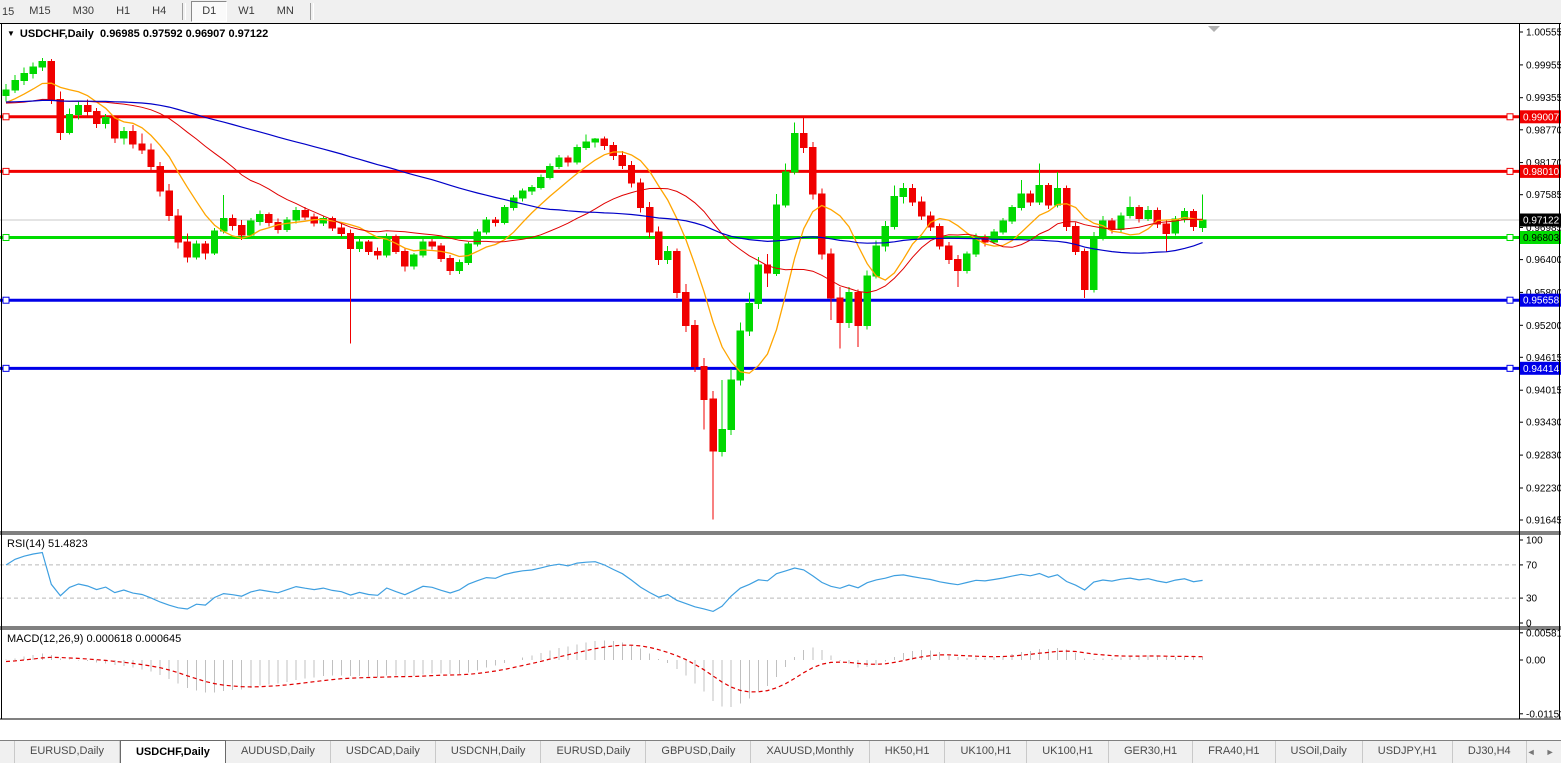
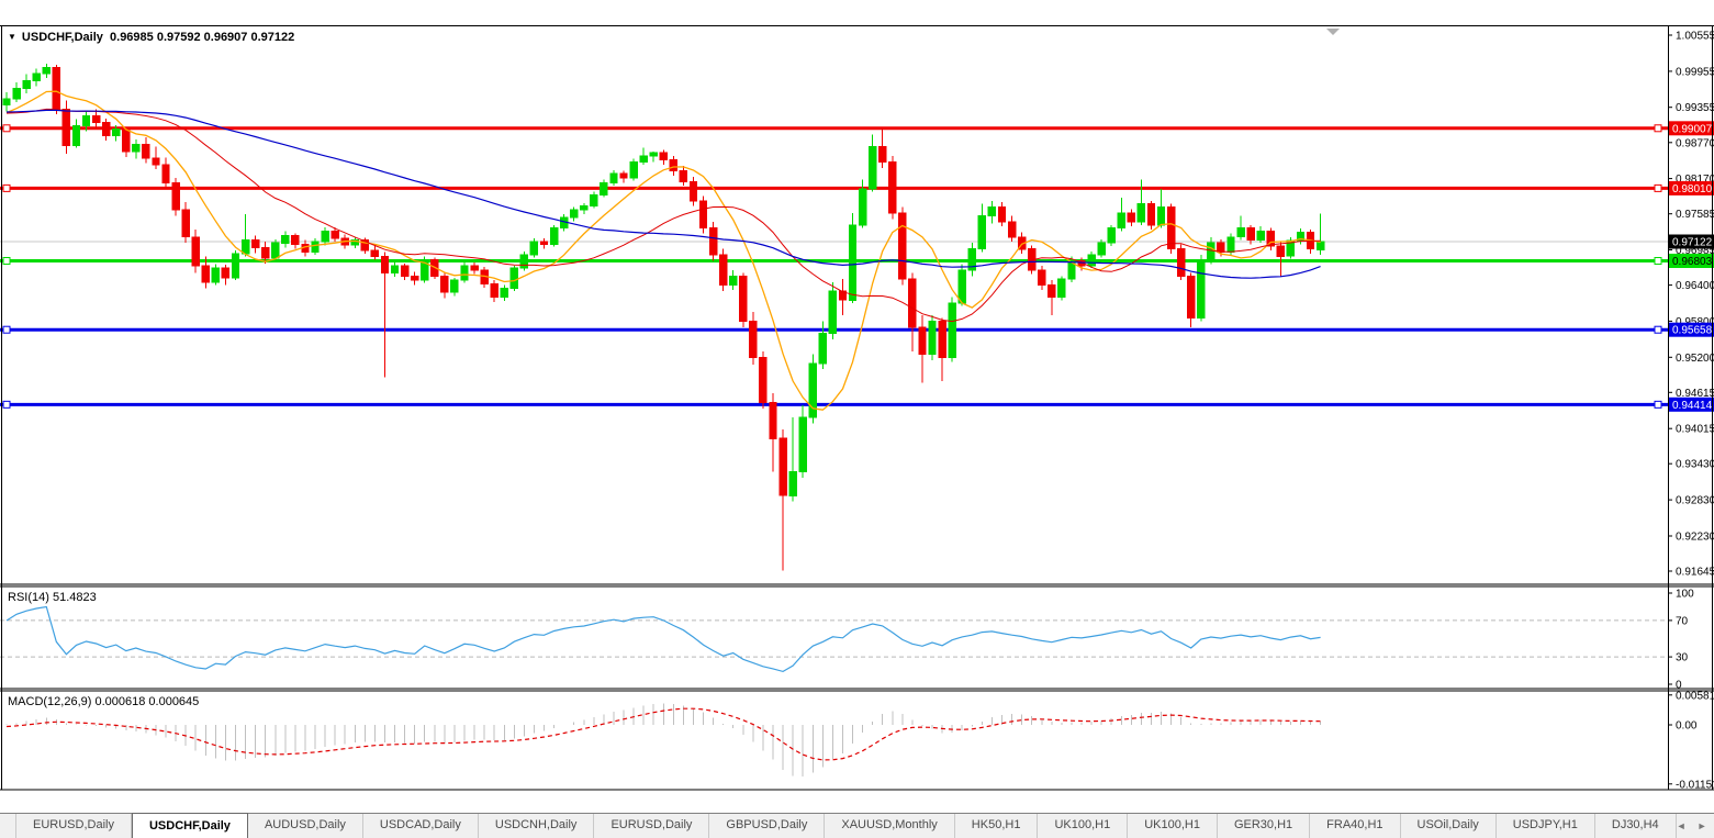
- 15
- M15
- M30
- H1
- H4
- D1
- W1
- MN
  ▼ USDCHF,Daily 0.96985 0.97592 0.96907 0.97122
  RSI(14) 51.4823
  MACD(12,26,9) 0.000618 0.000645
  100
  70
  30
  0
  0.0058
  0.00
  -0.0115
  1.0055
  0.9995
  0.9935
  0.9877
  0.9817
  0.9758
  0.9698
  0.9640
  0.9580
  0.9520
  0.9461
  0.9401
  0.9343
  0.9283
  0.9223
  0.9164
  0.99007
  0.98010
  0.96803
  0.95658
  0.94414
  0.97122
  EURUSD,Daily
  USDCHF,Daily
  AUDUSD,Daily
  USDCAD,Daily
  USDCNH,Daily
  EURUSD,Daily
  GBPUSD,Daily
  XAUUSD,Monthly
  HK50,H1
  UK100,H1
  UK100,H1
  GER30,H1
  FRA40,H1
  USOil,Daily
  USDJPY,H1
  DJ30,H4
  ◄
  ►
